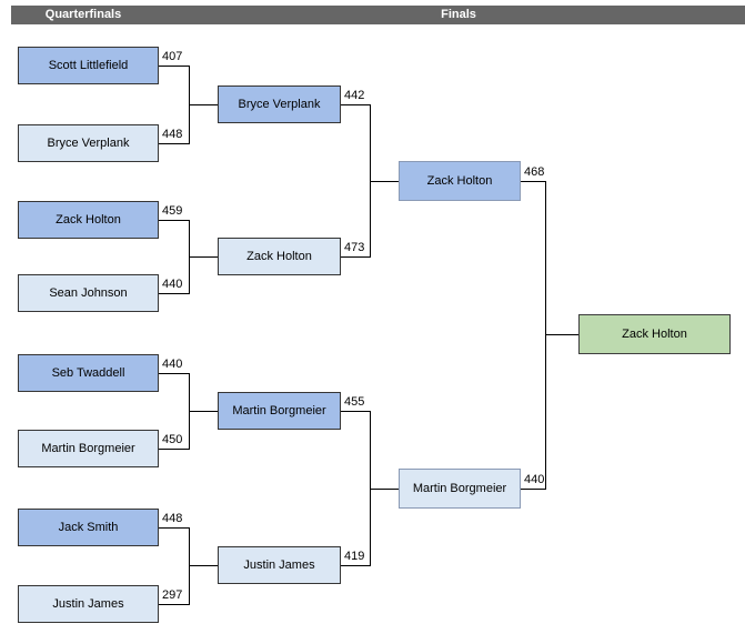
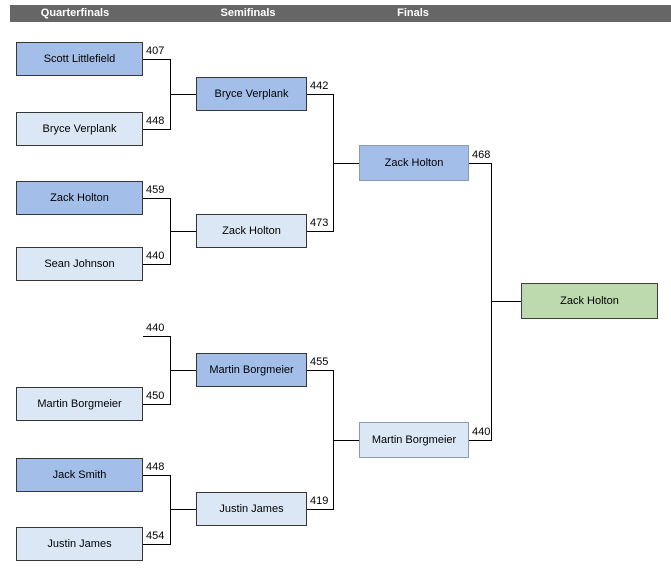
  Quarterfinals
+ Semifinals
  Finals
  Scott Littlefield
  Bryce Verplank
  Zack Holton
  Sean Johnson
- Seb Twaddell
  Martin Borgmeier
  Jack Smith
  Justin James
  407
  448
  459
  440
  440
  450
  448
- 297
+ 454
  Bryce Verplank
  Zack Holton
  Martin Borgmeier
  Justin James
  442
  473
  455
  419
  Zack Holton
  Martin Borgmeier
  468
  440
  Zack Holton
